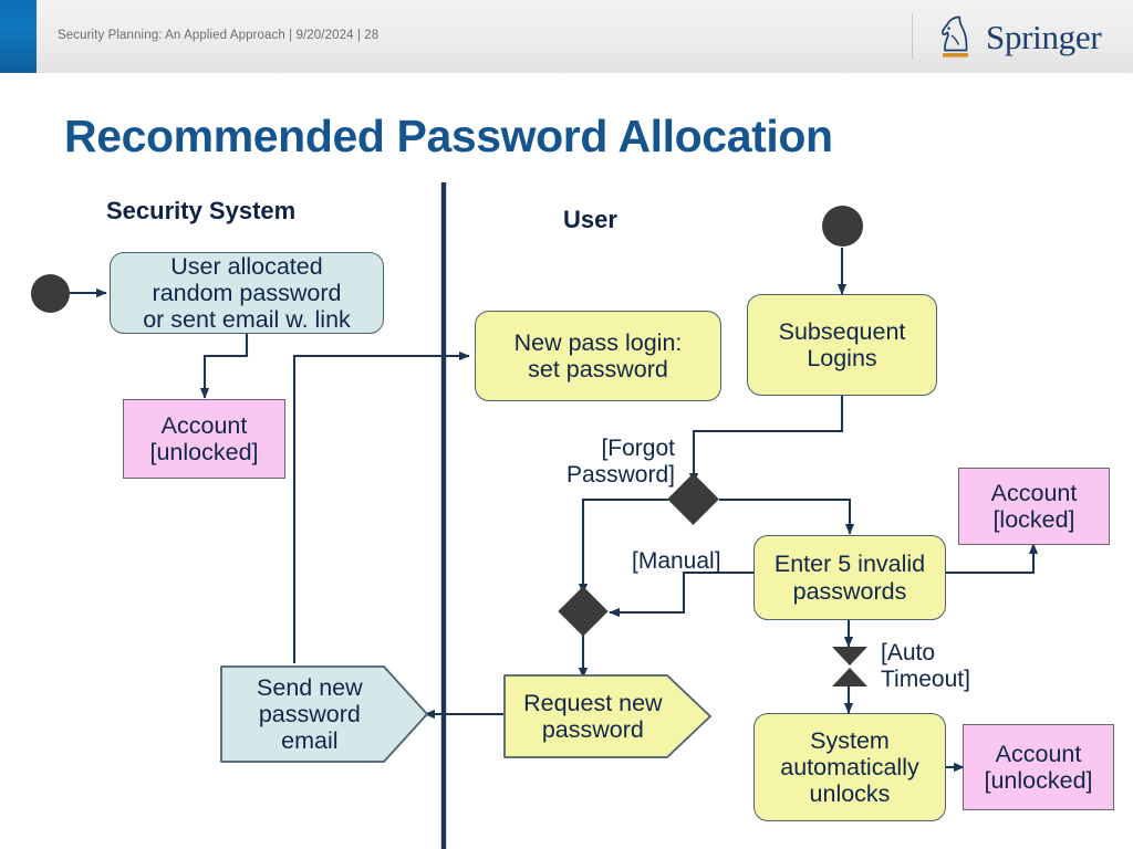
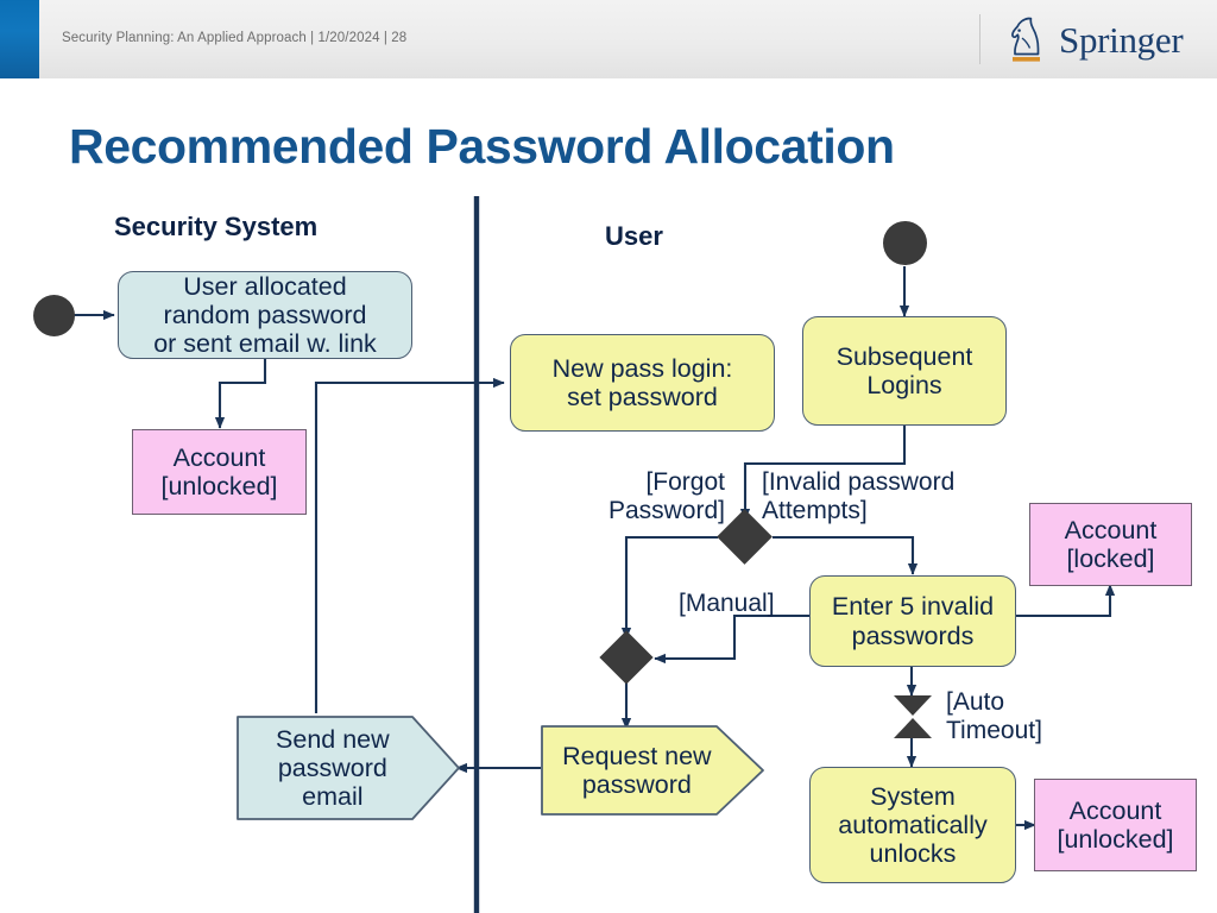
- Security Planning: An Applied Approach | 9/20/2024 | 28
+ Security Planning: An Applied Approach | 1/20/2024 | 28
  Springer
  Recommended Password Allocation
  Security System
  User
  User allocated
  random password
  or sent email w. link
  Account
  [unlocked]
  New pass login:
  set password
  Subsequent
  Logins
  Enter 5 invalid
  passwords
  Account
  [locked]
  System
  automatically
  unlocks
  Account
  [unlocked]
  Send new
  password
  email
  Request new
  password
  [Forgot
  Password]
+ [Invalid password
+ Attempts]
  [Manual]
  [Auto
  Timeout]
